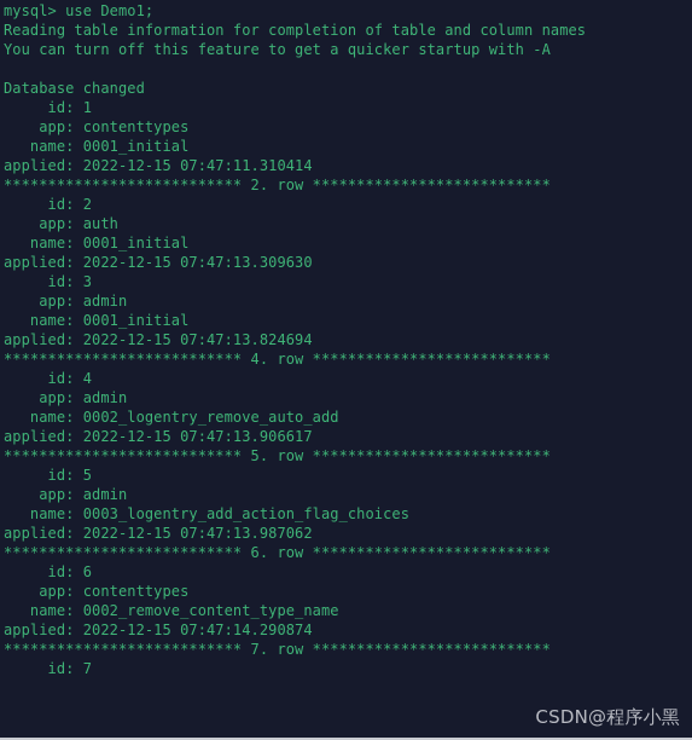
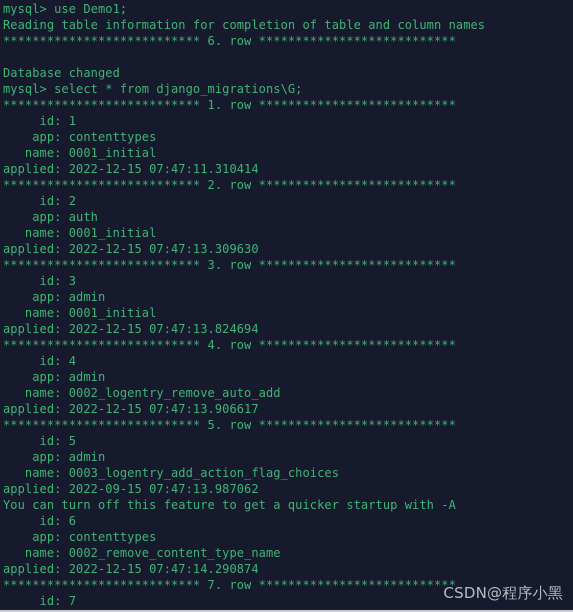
  mysql> use Demo1;
  Reading table information for completion of table and column names
- You can turn off this feature to get a quicker startup with -A
+ *************************** 6. row ***************************
  Database changed
+ mysql> select * from django_migrations\G;
+ *************************** 1. row ***************************
  id: 1
  app: contenttypes
  name: 0001_initial
  applied: 2022-12-15 07:47:11.310414
  *************************** 2. row ***************************
  id: 2
  app: auth
  name: 0001_initial
  applied: 2022-12-15 07:47:13.309630
+ *************************** 3. row ***************************
  id: 3
  app: admin
  name: 0001_initial
  applied: 2022-12-15 07:47:13.824694
  *************************** 4. row ***************************
  id: 4
  app: admin
  name: 0002_logentry_remove_auto_add
  applied: 2022-12-15 07:47:13.906617
  *************************** 5. row ***************************
  id: 5
  app: admin
  name: 0003_logentry_add_action_flag_choices
- applied: 2022-12-15 07:47:13.987062
+ applied: 2022-09-15 07:47:13.987062
- *************************** 6. row ***************************
+ You can turn off this feature to get a quicker startup with -A
  id: 6
  app: contenttypes
  name: 0002_remove_content_type_name
  applied: 2022-12-15 07:47:14.290874
  *************************** 7. row ***************************
  id: 7
  CSDN@程序小黑
